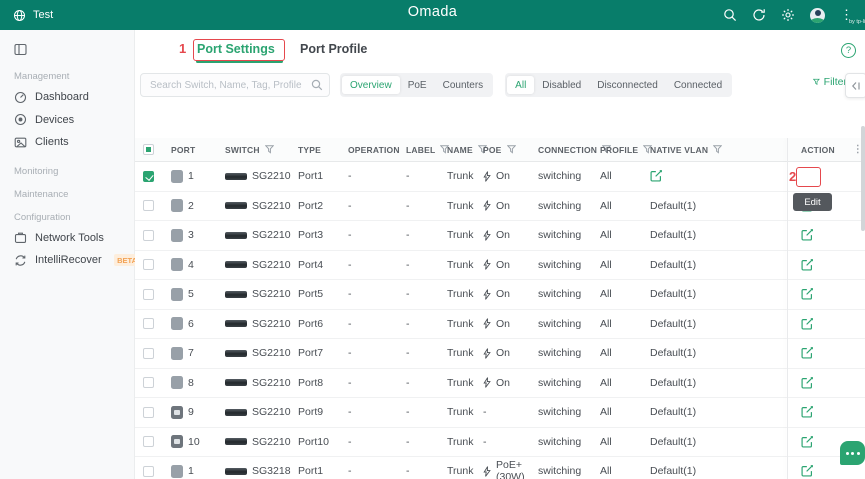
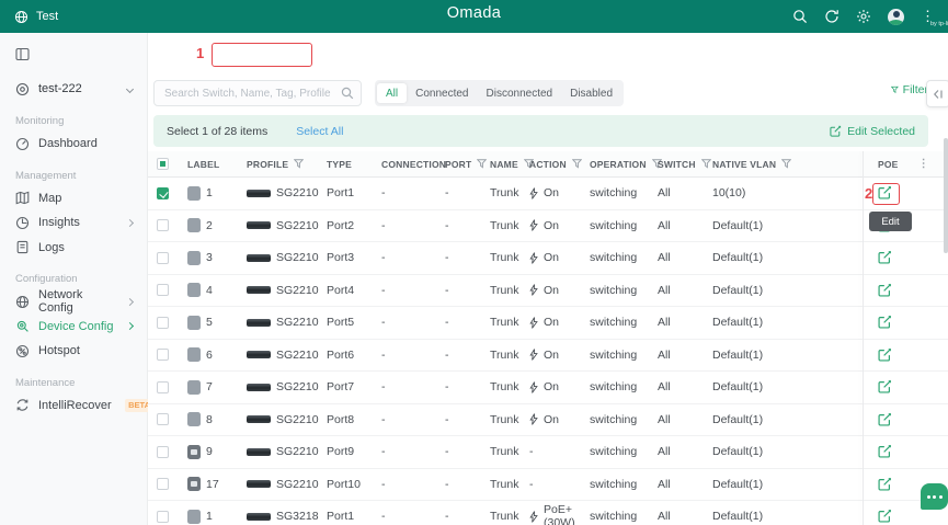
  Test
  Omada
  ⋮
+ test-222
- Management
+ Monitoring
  Dashboard
- Devices
- Clients
- Monitoring
+ Management
+ Map
+ Insights
+ Logs
- Maintenance
+ Configuration
+ Network Config
+ Device Config
+ Hotspot
- Configuration
+ Maintenance
- Network Tools
  IntelliRecover
  BET
- Port Settings
- Port Profile
- ?
  Search Switch, Name, Tag, Profile
- Overview
- PoE
- Counters
  All
- Disabled
+ Connected
  Disconnected
- Connected
+ Disabled
  Filte
+ Select 1 of 28 items
+ Select All
+ Edit Selected
- PORT
+ LABEL
- SWITCH
+ PROFILE
  TYPE
- OPERATION
+ CONNECTION
- LABEL
+ PORT
  NAME
- POE
+ ACTION
- CONNECTION
+ OPERATION
- PROFILE
+ SWITCH
  NATIVE VLAN
- ACTION
+ POE
  ⋮
  1
  SG2210
  Port1
  -
  -
  Trunk
  On
  switching
  All
+ 10(10)
  2
  SG2210
  Port2
  -
  -
  Trunk
  On
  switching
  All
  Default(1)
  3
  SG2210
  Port3
  -
  -
  Trunk
  On
  switching
  All
  Default(1)
  4
  SG2210
  Port4
  -
  -
  Trunk
  On
  switching
  All
  Default(1)
  5
  SG2210
  Port5
  -
  -
  Trunk
  On
  switching
  All
  Default(1)
  6
  SG2210
  Port6
  -
  -
  Trunk
  On
  switching
  All
  Default(1)
  7
  SG2210
  Port7
  -
  -
  Trunk
  On
  switching
  All
  Default(1)
  8
  SG2210
  Port8
  -
  -
  Trunk
  On
  switching
  All
  Default(1)
  9
  SG2210
  Port9
  -
  -
  Trunk
  -
  switching
  All
  Default(1)
- 10
+ 17
  SG2210
  Port10
  -
  -
  Trunk
  -
  switching
  All
  Default(1)
  1
  SG3218
  Port1
  -
  -
  Trunk
  PoE+(30W)
  switching
  All
  Default(1)
  1
  2
  Edit
